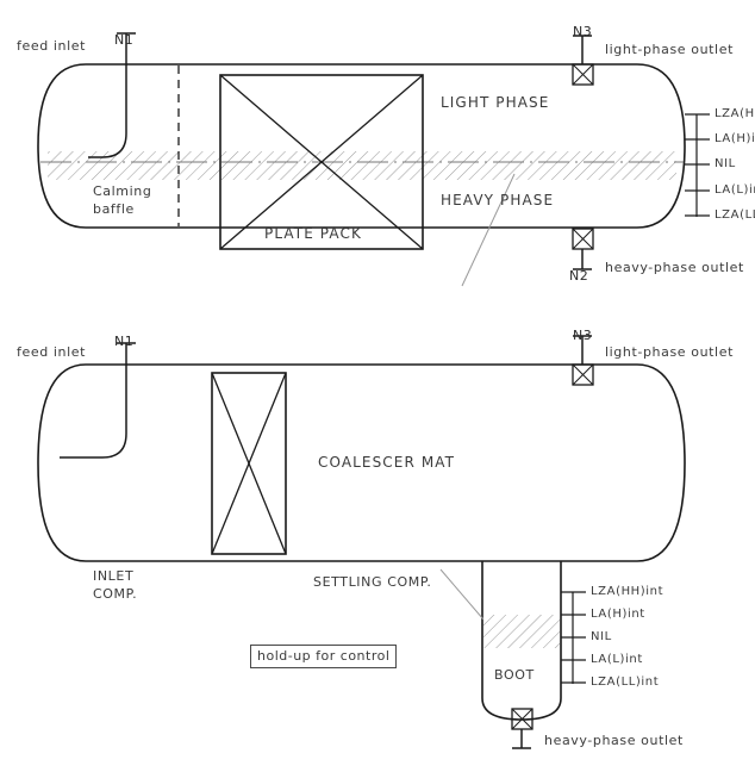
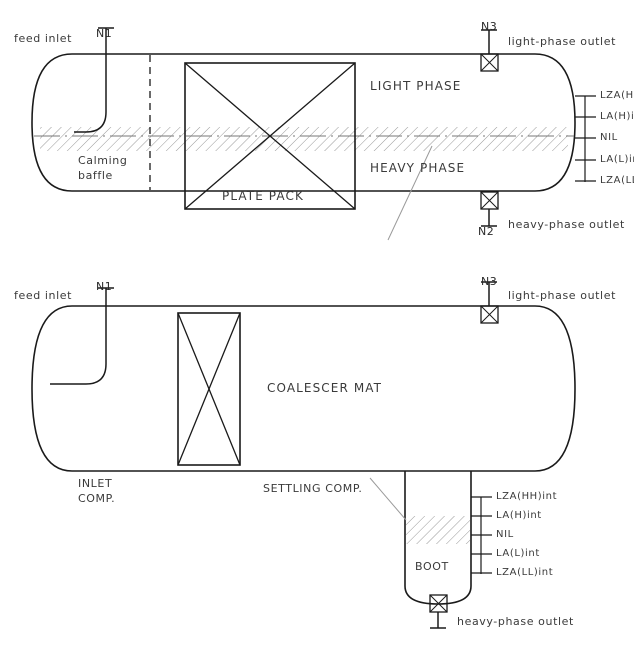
  feed inlet
  N1
  N3
  light-phase outlet
  heavy-phase outlet
  N2
  LIGHT PHASE
  HEAVY PHASE
  PLATE PACK
  Calming
  baffle
  LA(H)i
  NIL
  LA(L)i
  feed inlet
  N1
  N3
  light-phase outlet
  heavy-phase outlet
  COALESCER MAT
  INLET
  COMP.
  SETTLING COMP.
  BOOT
- hold-up for control
  LZA(HH)int
  LA(H)int
  NIL
  LA(L)int
  LZA(LL)int
